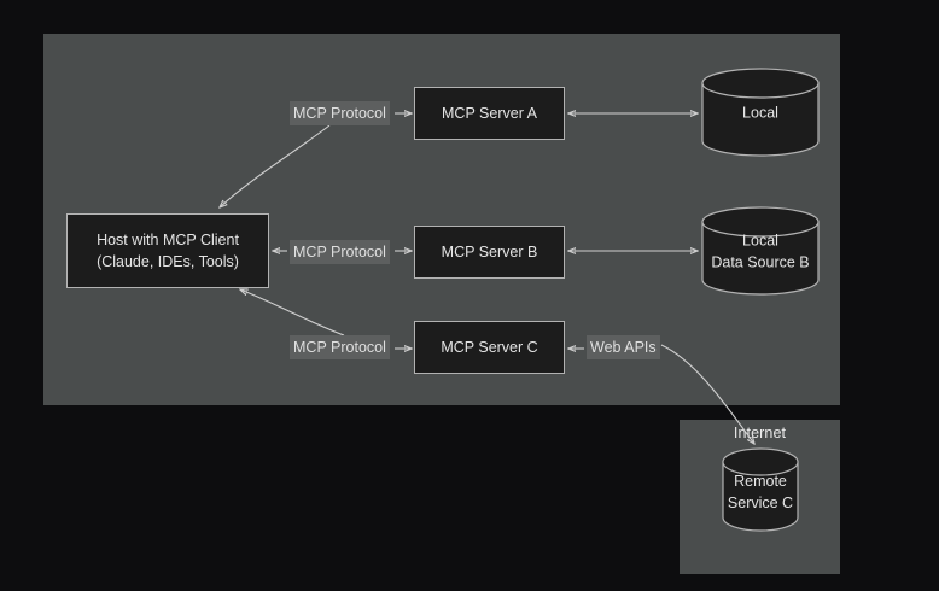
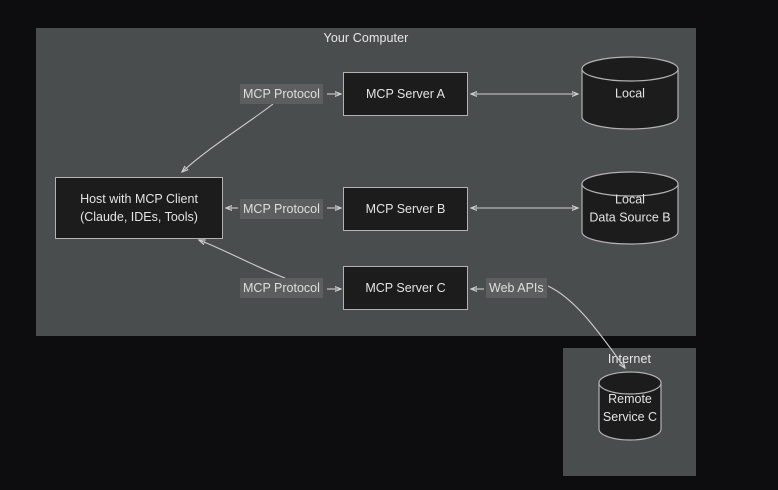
+ Your Computer
  Internet
  Host with MCP Client
  (Claude, IDEs, Tools)
  MCP Server A
  MCP Server B
  MCP Server C
  Local
  Local
  Data Source B
  Remote
  Service C
  MCP Protocol
  MCP Protocol
  MCP Protocol
  Web APIs
